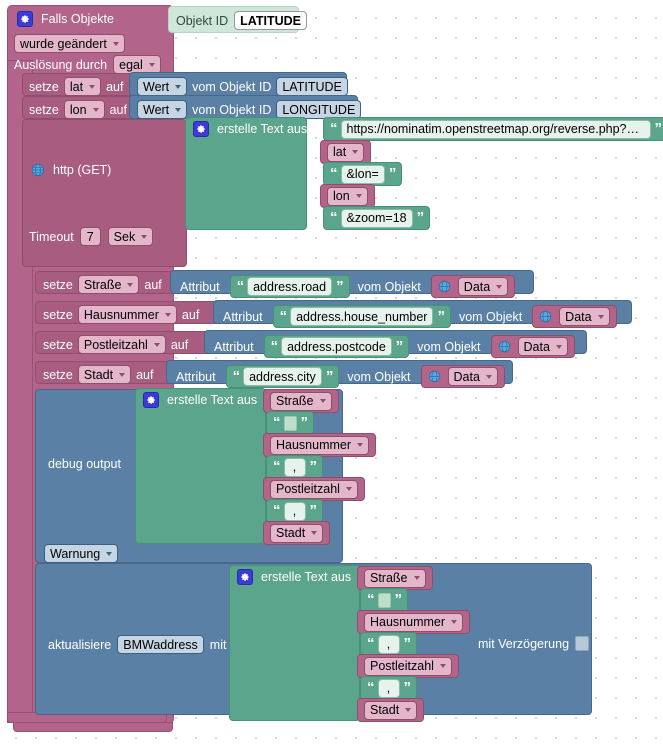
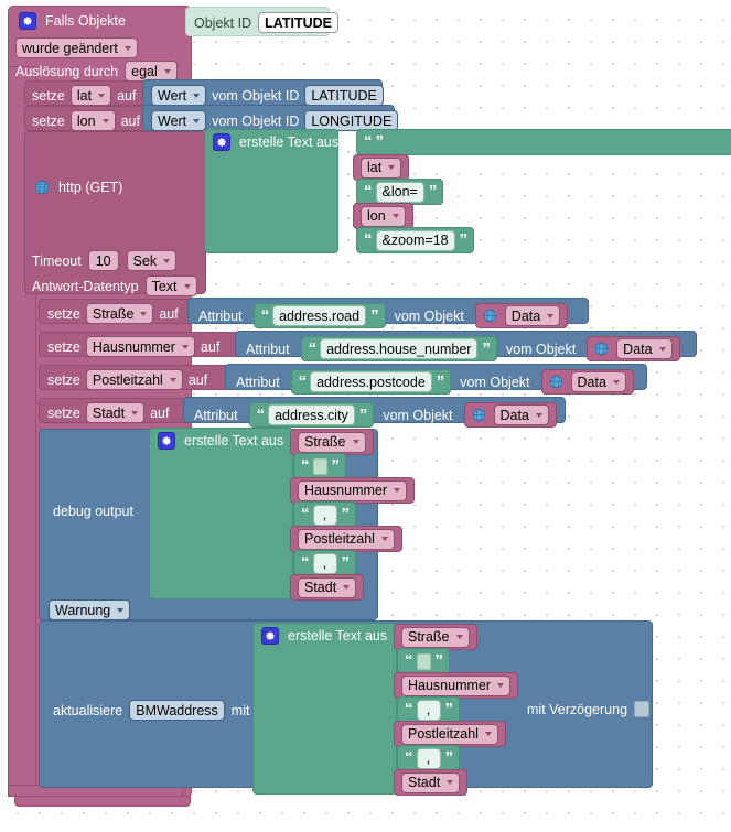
  Falls Objekte
  Objekt ID
  LATITUDE
  wurde geändert
  Auslösung durch
  egal
  setze
  lat
  auf
  Wert
  vom Objekt ID
  LATITUDE
  setze
  lon
  auf
  Wert
  vom Objekt ID
  LONGITUDE
  http (GET)
  Timeout
- 7
+ 10
  Sek
+ Antwort-Datentyp
+ Text
  erstelle Text aus
  “
- https://nominatim.openstreetmap.org/reverse.php?…
  ”
  lat
  “
  &lon=
  ”
  lon
  “
  &zoom=18
  ”
  setze
  Straße
  auf
  Attribut
  “
  address.road
  ”
  vom Objekt
  Data
  setze
  Hausnummer
  auf
  Attribut
  “
  address.house_number
  ”
  vom Objekt
  Data
  setze
  Postleitzahl
  auf
  Attribut
  “
  address.postcode
  ”
  vom Objekt
  Data
  setze
  Stadt
  auf
  Attribut
  “
  address.city
  ”
  vom Objekt
  Data
  debug output
  Warnung
  erstelle Text aus
  Straße
  “
  ”
  Hausnummer
  “
  ,
  ”
  Postleitzahl
  “
  ,
  ”
  Stadt
  aktualisiere
  BMWaddress
  mit
  mit Verzögerung
  erstelle Text aus
  Straße
  “
  ”
  Hausnummer
  “
  ,
  ”
  Postleitzahl
  “
  ,
  ”
  Stadt
